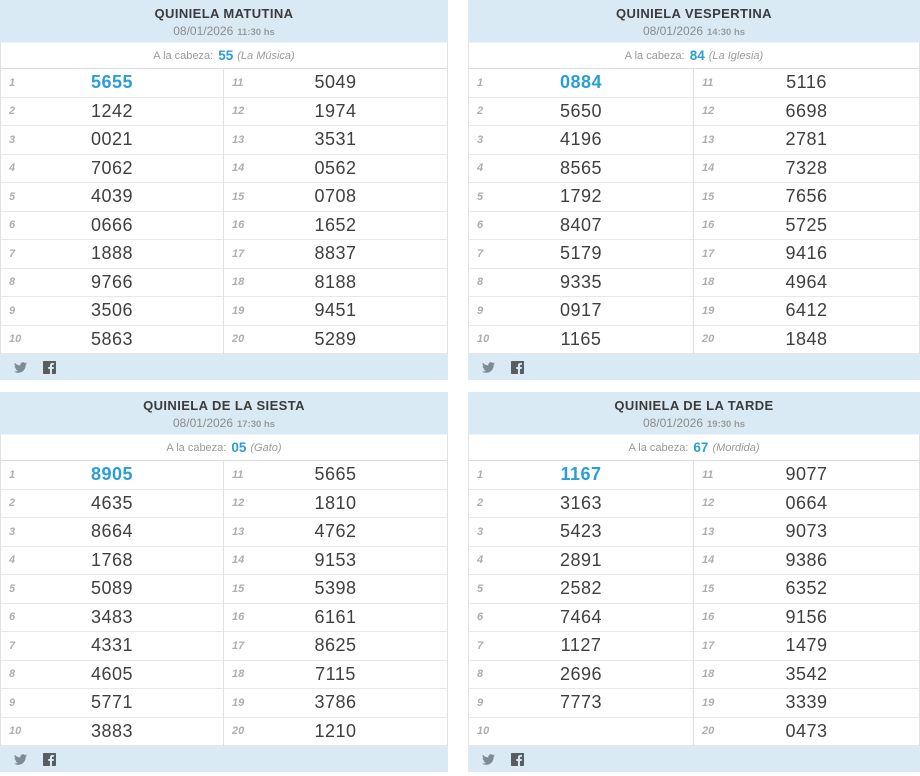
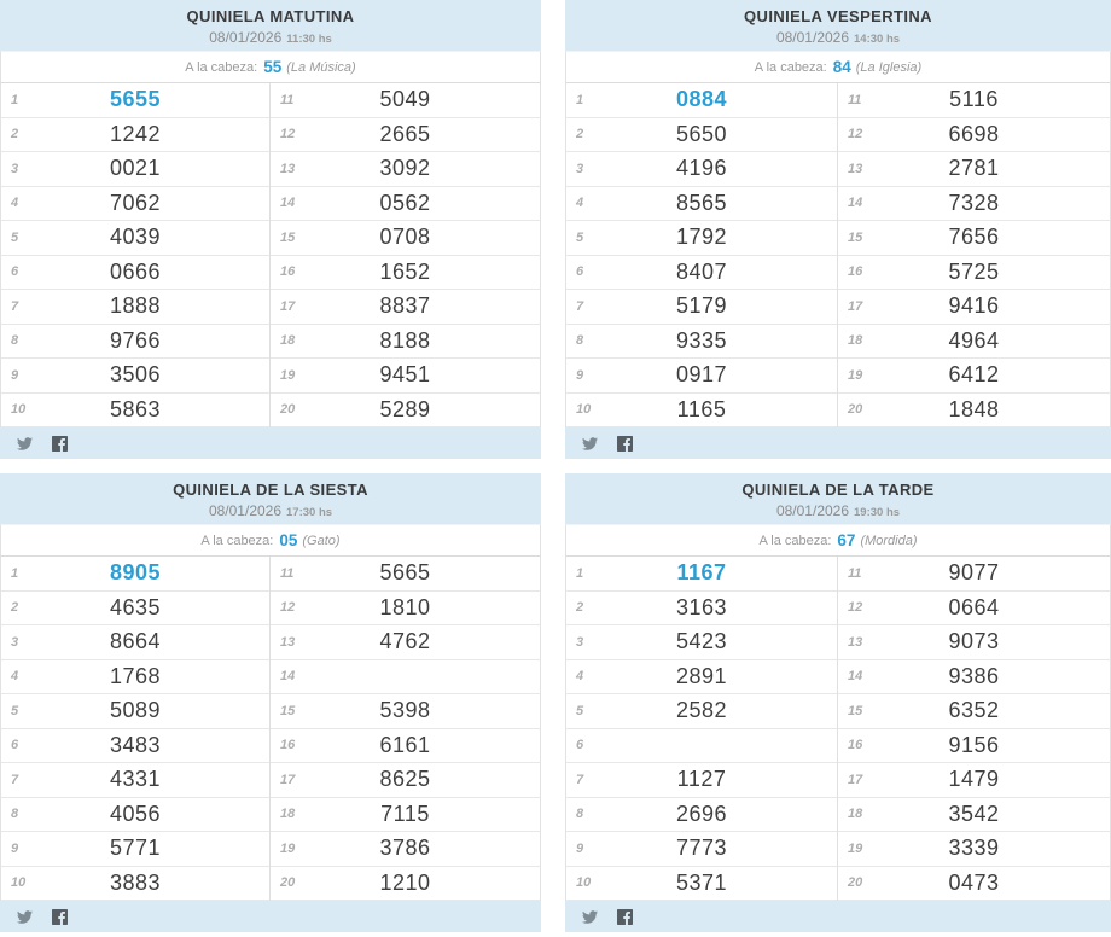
  QUINIELA MATUTINA
  08/01/2026 11:30 hs
  A la cabeza:
  55
  (La Música)
  1
  5655
  2
  1242
  3
  0021
  4
  7062
  5
  4039
  6
  0666
  7
  1888
  8
  9766
  9
  3506
  10
  5863
  11
  5049
  12
- 1974
+ 2665
  13
- 3531
+ 3092
  14
  0562
  15
  0708
  16
  1652
  17
  8837
  18
  8188
  19
  9451
  20
  5289
  QUINIELA VESPERTINA
  08/01/2026 14:30 hs
  A la cabeza:
  84
  (La Iglesia)
  1
  0884
  2
  5650
  3
  4196
  4
  8565
  5
  1792
  6
  8407
  7
  5179
  8
  9335
  9
  0917
  10
  1165
  11
  5116
  12
  6698
  13
  2781
  14
  7328
  15
  7656
  16
  5725
  17
  9416
  18
  4964
  19
  6412
  20
  1848
  QUINIELA DE LA SIESTA
  08/01/2026 17:30 hs
  A la cabeza:
  05
  (Gato)
  1
  8905
  2
  4635
  3
  8664
  4
  1768
  5
  5089
  6
  3483
  7
  4331
  8
- 4605
+ 4056
  9
  5771
  10
  3883
  11
  5665
  12
  1810
  13
  4762
  14
- 9153
  15
  5398
  16
  6161
  17
  8625
  18
  7115
  19
  3786
  20
  1210
  QUINIELA DE LA TARDE
  08/01/2026 19:30 hs
  A la cabeza:
  67
  (Mordida)
  1
  1167
  2
  3163
  3
  5423
  4
  2891
  5
  2582
  6
- 7464
  7
  1127
  8
  2696
  9
  7773
  10
+ 5371
  11
  9077
  12
  0664
  13
  9073
  14
  9386
  15
  6352
  16
  9156
  17
  1479
  18
  3542
  19
  3339
  20
  0473
